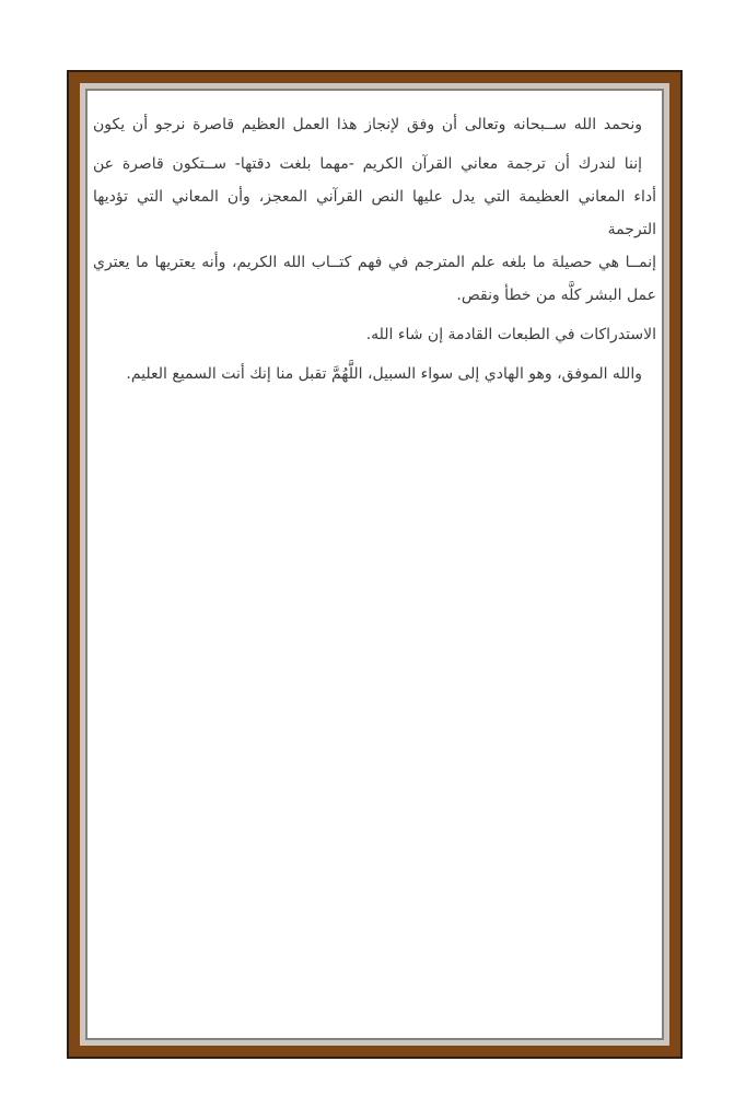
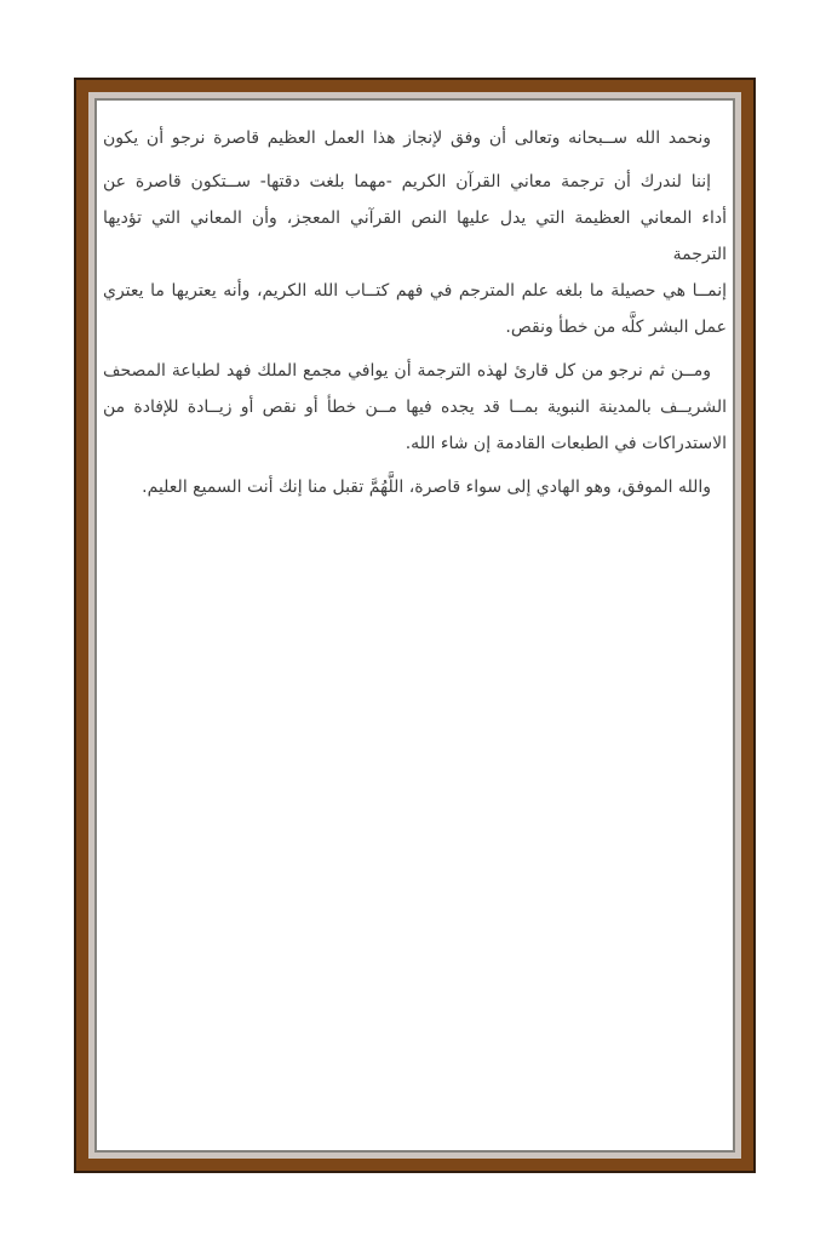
  ونحمد الله ســبحانه وتعالى أن وفق لإنجاز هذا العمل العظيم قاصرة نرجو أن يكون
  إننا لندرك أن ترجمة معاني القرآن الكريم -مهما بلغت دقتها- ســتكون قاصرة عن
  أداء المعاني العظيمة التي يدل عليها النص القرآني المعجز، وأن المعاني التي تؤديها الترجمة
  إنمــا هي حصيلة ما بلغه علم المترجم في فهم كتــاب الله الكريم، وأنه يعتريها ما يعتري
  عمل البشر كلَّه من خطأ ونقص.
+ ومــن ثم نرجو من كل قارئ لهذه الترجمة أن يوافي مجمع الملك فهد لطباعة المصحف
+ الشريــف بالمدينة النبوية بمــا قد يجده فيها مــن خطأ أو نقص أو زيــادة للإفادة من
  الاستدراكات في الطبعات القادمة إن شاء الله.
- والله الموفق، وهو الهادي إلى سواء السبيل، اللَّهُمَّ تقبل منا إنك أنت السميع العليم.
+ والله الموفق، وهو الهادي إلى سواء قاصرة، اللَّهُمَّ تقبل منا إنك أنت السميع العليم.
